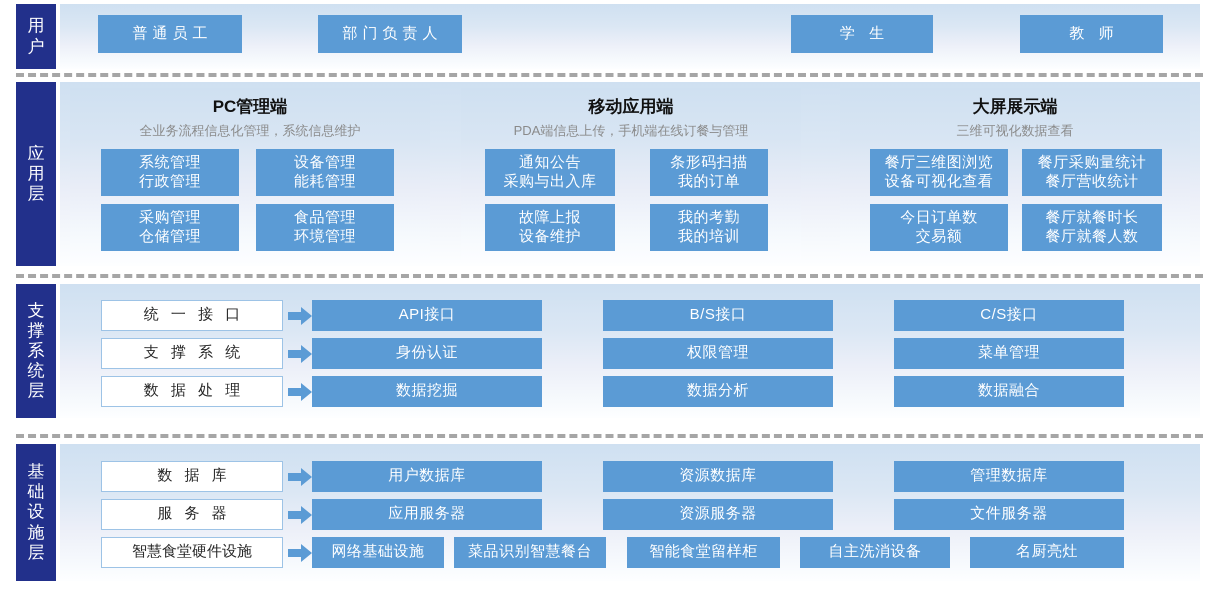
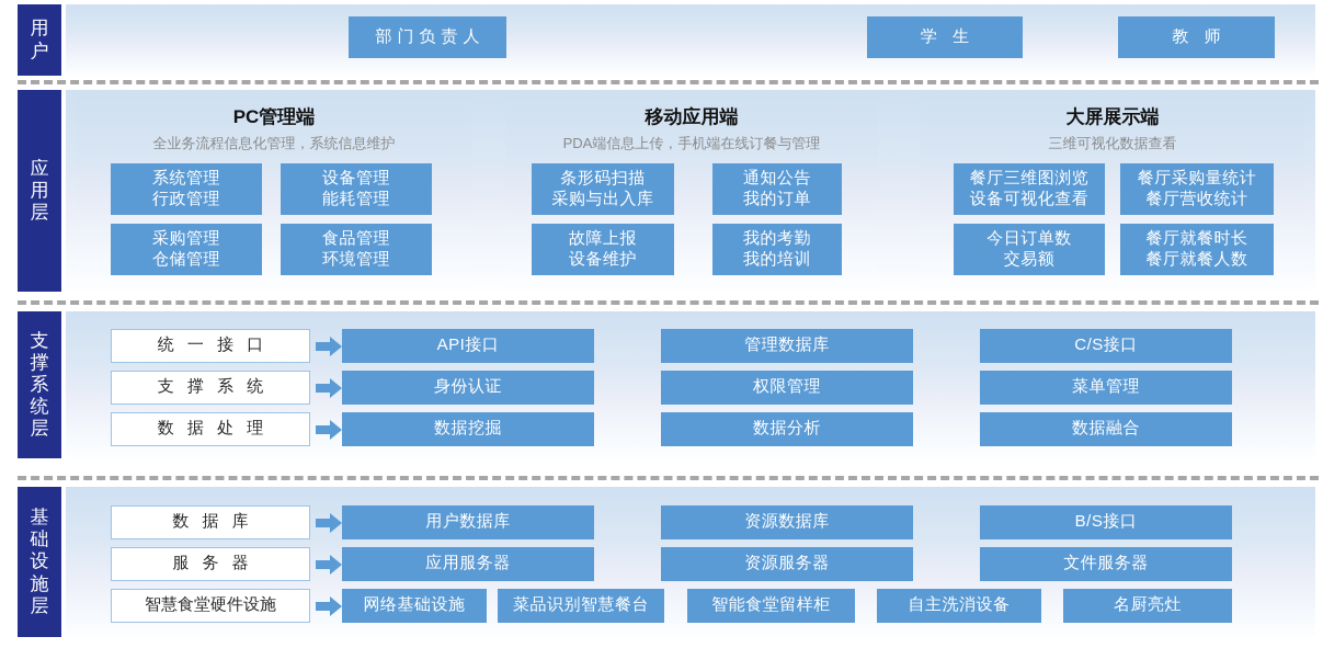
  用
  户
- 普通员工
  部门负责人
  学 生
  教 师
  应
  用
  层
  PC管理端
  全业务流程信息化管理，系统信息维护
  系统管理
  行政管理
  设备管理
  能耗管理
  采购管理
  仓储管理
  食品管理
  环境管理
  移动应用端
  PDA端信息上传，手机端在线订餐与管理
- 通知公告
+ 条形码扫描
  采购与出入库
- 条形码扫描
+ 通知公告
  我的订单
  故障上报
  设备维护
  我的考勤
  我的培训
  大屏展示端
  三维可视化数据查看
  餐厅三维图浏览
  设备可视化查看
  餐厅采购量统计
  餐厅营收统计
  今日订单数
  交易额
  餐厅就餐时长
  餐厅就餐人数
  支
  撑
  系
  统
  层
  统 一 接 口
  API接口
- B/S接口
+ 管理数据库
  C/S接口
  支 撑 系 统
  身份认证
  权限管理
  菜单管理
  数 据 处 理
  数据挖掘
  数据分析
  数据融合
  基
  础
  设
  施
  层
  数 据 库
  用户数据库
  资源数据库
- 管理数据库
+ B/S接口
  服 务 器
  应用服务器
  资源服务器
  文件服务器
  智慧食堂硬件设施
  网络基础设施
  菜品识别智慧餐台
  智能食堂留样柜
  自主洗消设备
  名厨亮灶
